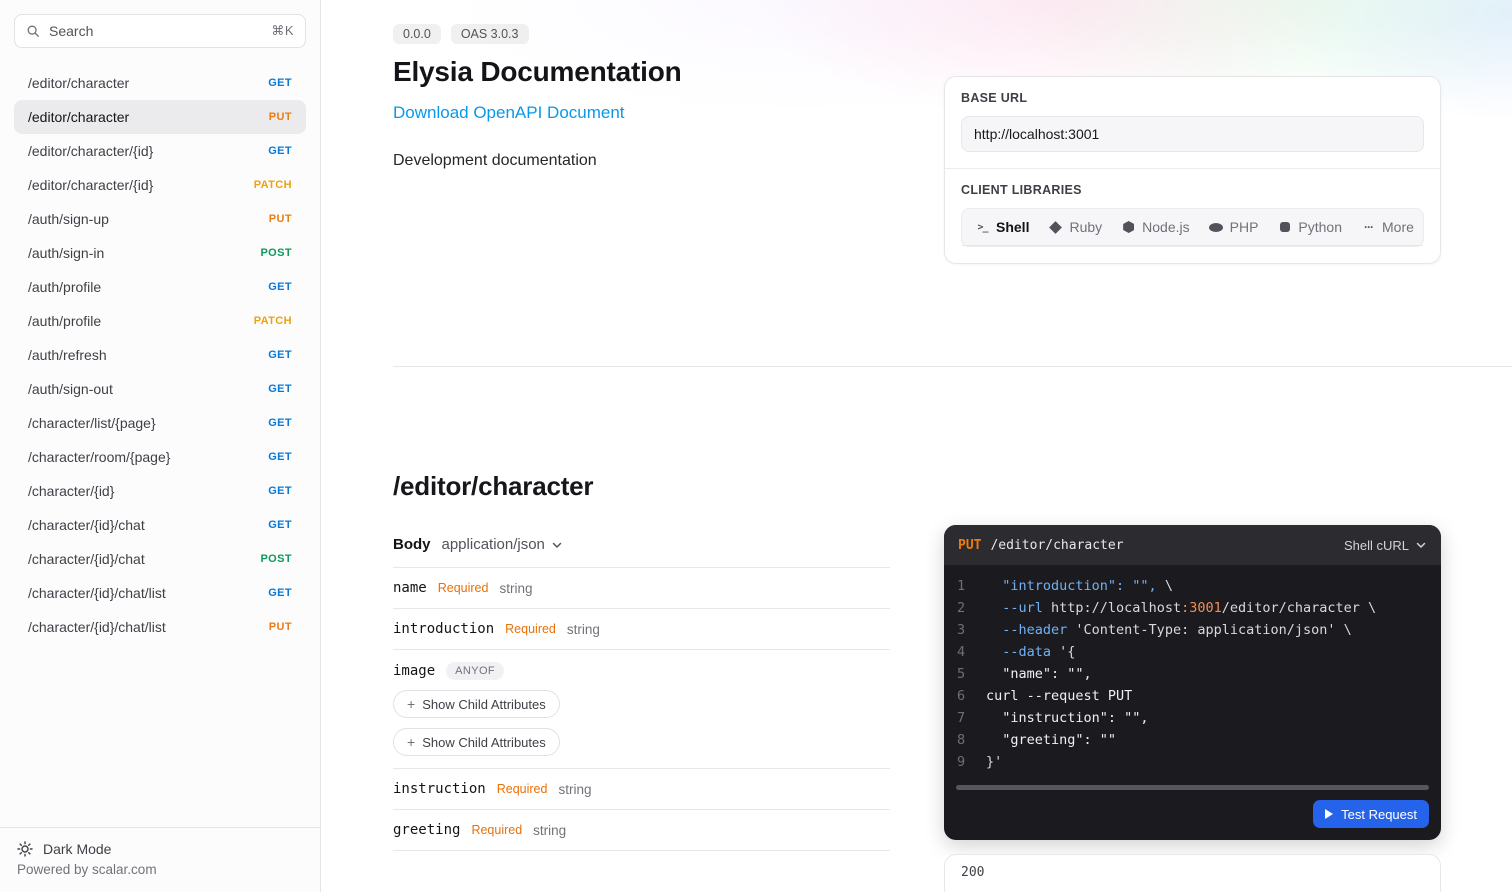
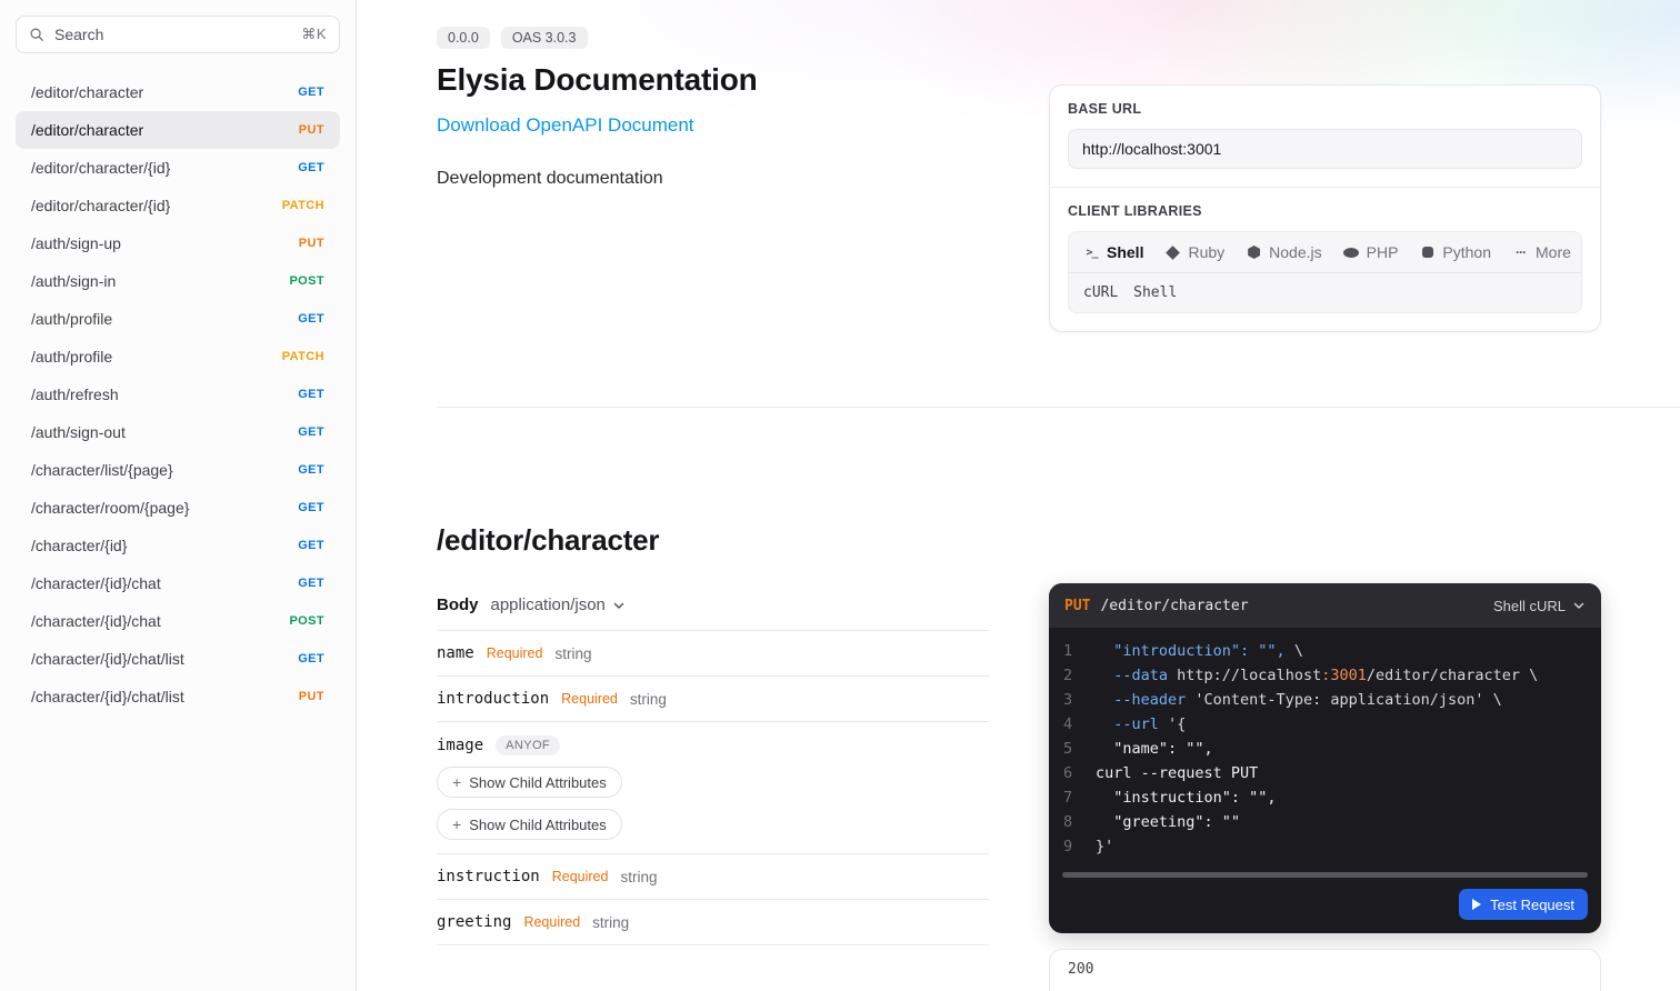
  Search
  ⌘K
  /editor/character
  GET
  /editor/character
  PUT
  /editor/character/{id}
  GET
  /editor/character/{id}
  PATCH
  /auth/sign-up
  PUT
  /auth/sign-in
  POST
  /auth/profile
  GET
  /auth/profile
  PATCH
  /auth/refresh
  GET
  /auth/sign-out
  GET
  /character/list/{page}
  GET
  /character/room/{page}
  GET
  /character/{id}
  GET
  /character/{id}/chat
  GET
  /character/{id}/chat
  POST
  /character/{id}/chat/list
  GET
  /character/{id}/chat/list
  PUT
- Dark Mode
- Powered by scalar.com
  0.0.0
  OAS 3.0.3
  Elysia Documentation
  Download OpenAPI Document
  Development documentation
  BASE URL
  http://localhost:3001
  CLIENT LIBRARIES
  >_
  Shell
  Ruby
  Node.js
  PHP
  Python
  ···
  More
+ cURL Shell
  /editor/character
  Body
  application/json
  name
  Required
  string
  introduction
  Required
  string
  image
  ANYOF
  +
  Show Child Attributes
  +
  Show Child Attributes
  instruction
  Required
  string
  greeting
  Required
  string
  PUT
  /editor/character
  Shell cURL
  1
  "introduction": "", \
  2
- --url http://localhost:3001/editor/character \
+ --data http://localhost:3001/editor/character \
  3
  --header 'Content-Type: application/json' \
  4
- --data '{
+ --url '{
  5
  "name": "",
  6
  curl --request PUT
  7
  "instruction": "",
  8
  "greeting": ""
  9
  }'
  Test Request
  200
